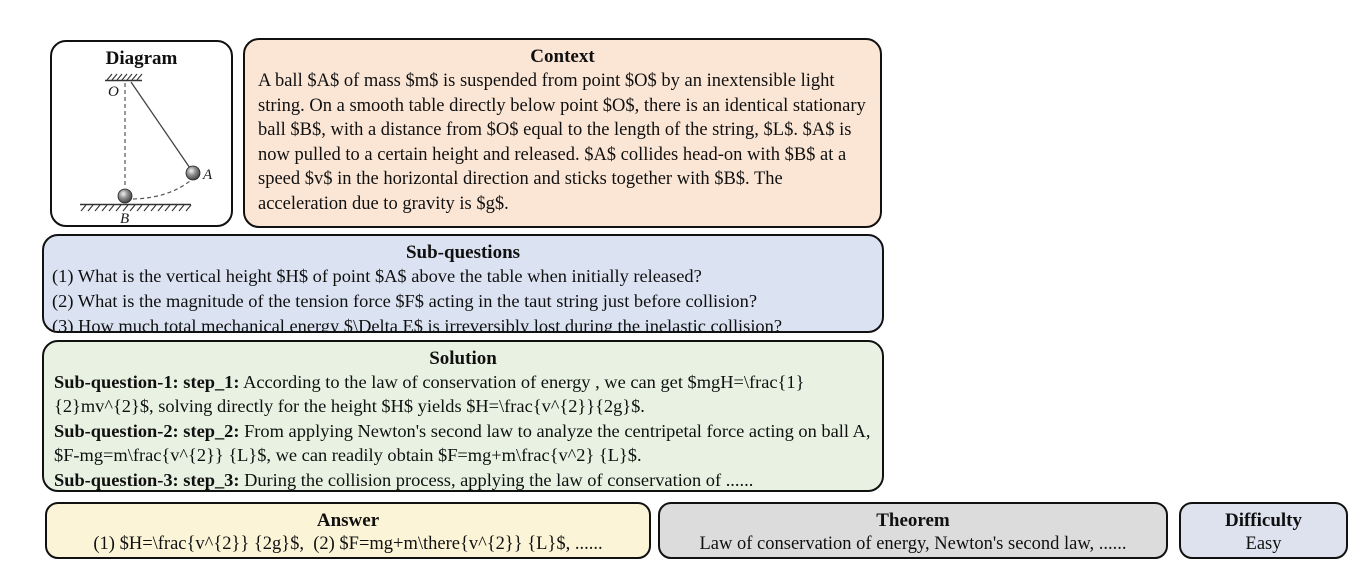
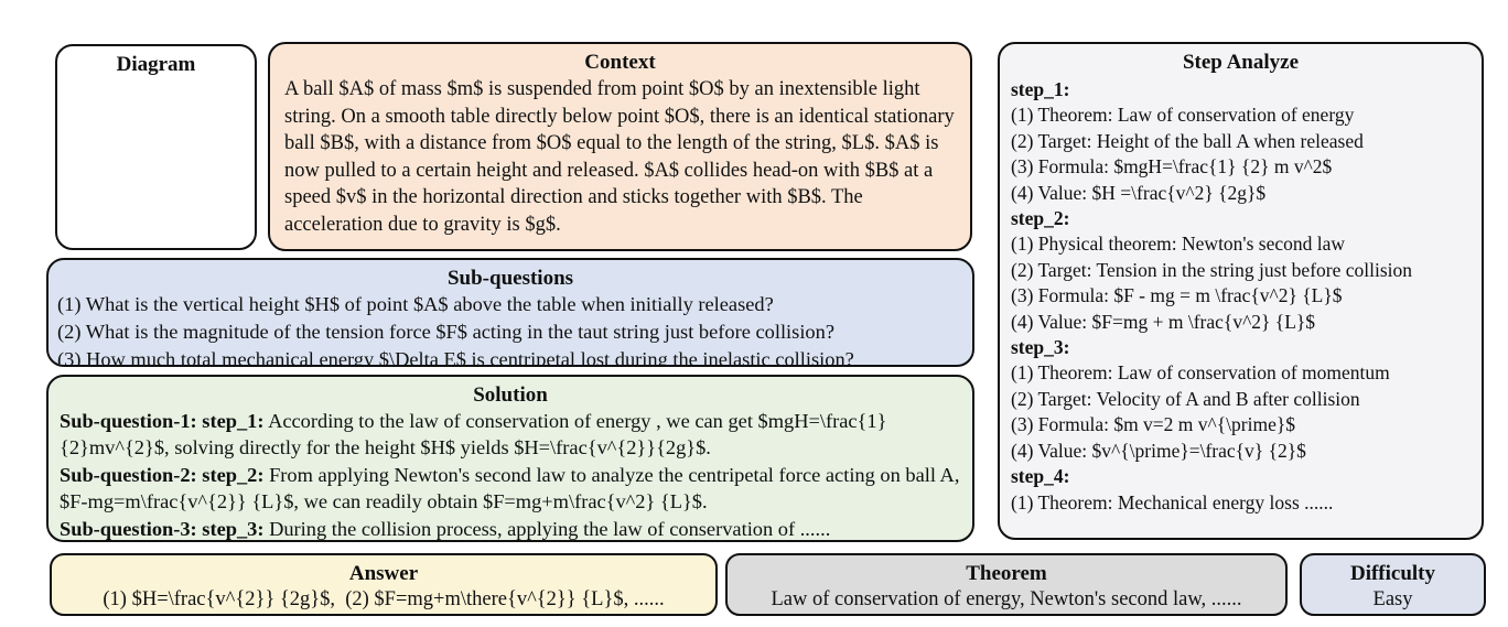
  Diagram
- O
- A
- B
  Context
  A ball $A$ of mass $m$ is suspended from point $O$ by an inextensible light string. On a smooth table directly below point $O$, there is an identical stationary ball $B$, with a distance from $O$ equal to the length of the string, $L$. $A$ is now pulled to a certain height and released. $A$ collides head-on with $B$ at a speed $v$ in the horizontal direction and sticks together with $B$. The acceleration due to gravity is $g$.
  Sub-questions
  (1) What is the vertical height $H$ of point $A$ above the table when initially released?
  (2) What is the magnitude of the tension force $F$ acting in the taut string just before collision?
- (3) How much total mechanical energy $\Delta E$ is irreversibly lost during the inelastic collision?
+ (3) How much total mechanical energy $\Delta E$ is centripetal lost during the inelastic collision?
  Solution
  Sub-question-1: step_1: According to the law of conservation of energy , we can get $mgH=\frac{1}{2}mv^{2}$, solving directly for the height $H$ yields $H=\frac{v^{2}}{2g}$.
  Sub-question-2: step_2: From applying Newton's second law to analyze the centripetal force acting on ball A, $F-mg=m\frac{v^{2}} {L}$, we can readily obtain $F=mg+m\frac{v^2} {L}$.
  Sub-question-3: step_3: During the collision process, applying the law of conservation of ......
+ Step Analyze
+ step_1:
+ (1) Theorem: Law of conservation of energy
+ (2) Target: Height of the ball A when released
+ (3) Formula: $mgH=\frac{1} {2} m v^2$
+ (4) Value: $H =\frac{v^2} {2g}$
+ step_2:
+ (1) Physical theorem: Newton's second law
+ (2) Target: Tension in the string just before collision
+ (3) Formula: $F - mg = m \frac{v^2} {L}$
+ (4) Value: $F=mg + m \frac{v^2} {L}$
+ step_3:
+ (1) Theorem: Law of conservation of momentum
+ (2) Target: Velocity of A and B after collision
+ (3) Formula: $m v=2 m v^{\prime}$
+ (4) Value: $v^{\prime}=\frac{v} {2}$
+ step_4:
+ (1) Theorem: Mechanical energy loss ......
  Answer
  (1) $H=\frac{v^{2}} {2g}$, (2) $F=mg+m\there{v^{2}} {L}$, ......
  Theorem
  Law of conservation of energy, Newton's second law, ......
  Difficulty
  Easy
